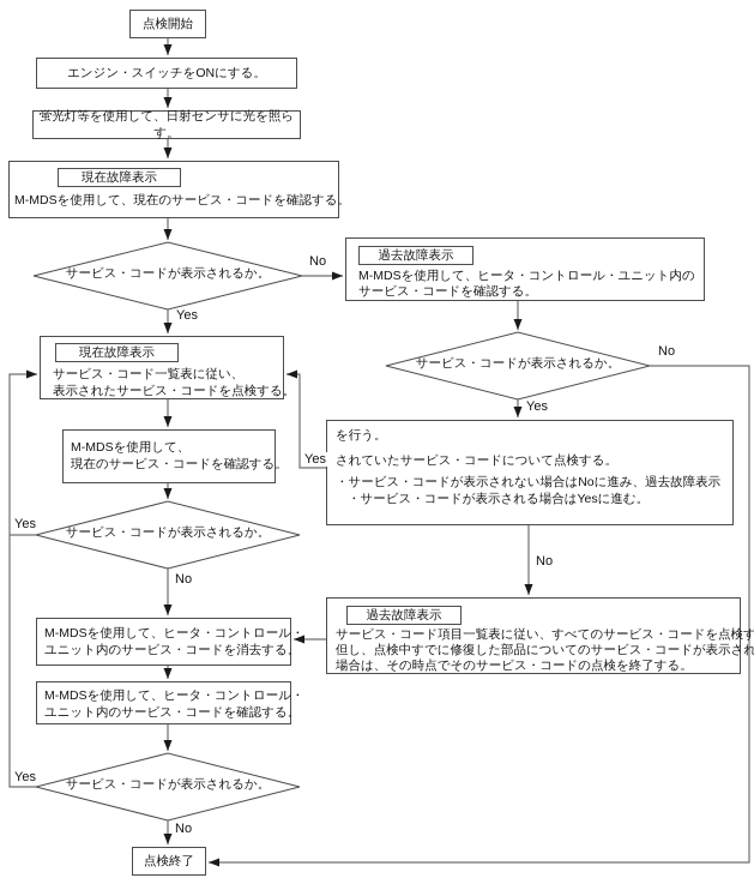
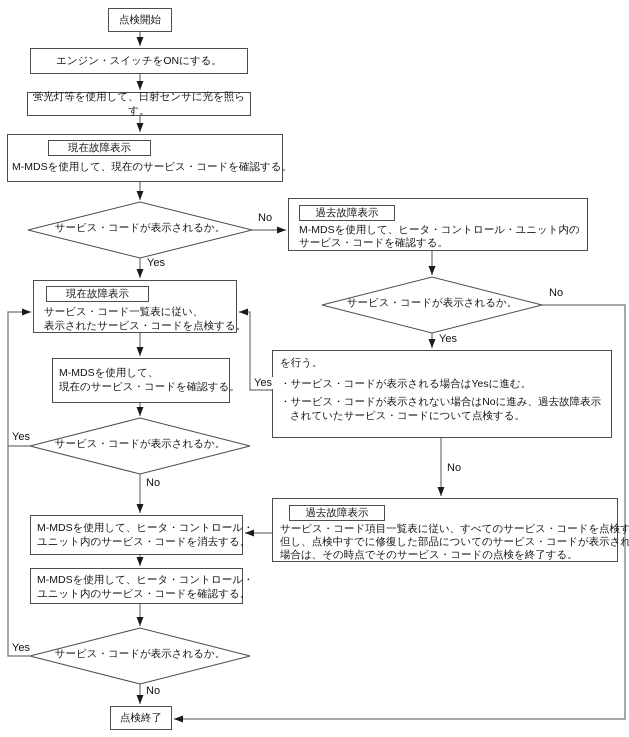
  点検開始
  エンジン・スイッチをONにする。
  蛍光灯等を使用して、日射センサに光を照らす。
  現在故障表示
  M-MDSを使用して、現在のサービス・コードを確認する。
  サービス・コードが表示されるか。
  過去故障表示
  M-MDSを使用して、ヒータ・コントロール・ユニット内の
  サービス・コードを確認する。
  サービス・コードが表示されるか。
  現在故障表示
  サービス・コード一覧表に従い、
  表示されたサービス・コードを点検する。
  M-MDSを使用して、
  現在のサービス・コードを確認する。
  サービス・コードが表示されるか。
  を行う。
- されていたサービス・コードについて点検する。
+ ・サービス・コードが表示される場合はYesに進む。
  ・サービス・コードが表示されない場合はNoに進み、過去故障表示
- ・サービス・コードが表示される場合はYesに進む。
+ されていたサービス・コードについて点検する。
  過去故障表示
  サービス・コード項目一覧表に従い、すべてのサービス・コードを点検す
  但し、点検中すでに修復した部品についてのサービス・コードが表示され
  場合は、その時点でそのサービス・コードの点検を終了する。
  M-MDSを使用して、ヒータ・コントロール・
  ユニット内のサービス・コードを消去する。
  M-MDSを使用して、ヒータ・コントロール・
  ユニット内のサービス・コードを確認する。
  サービス・コードが表示されるか。
  点検終了
  Yes
  No
  No
  Yes
  Yes
  No
  Yes
  No
  Yes
  No
